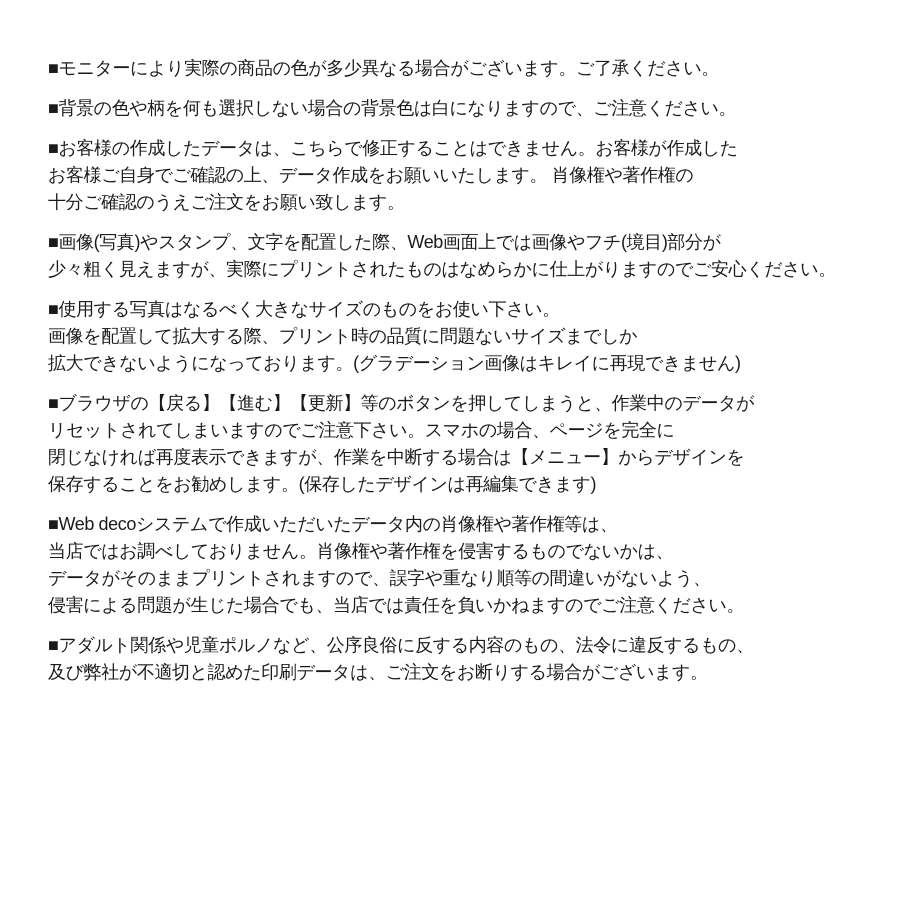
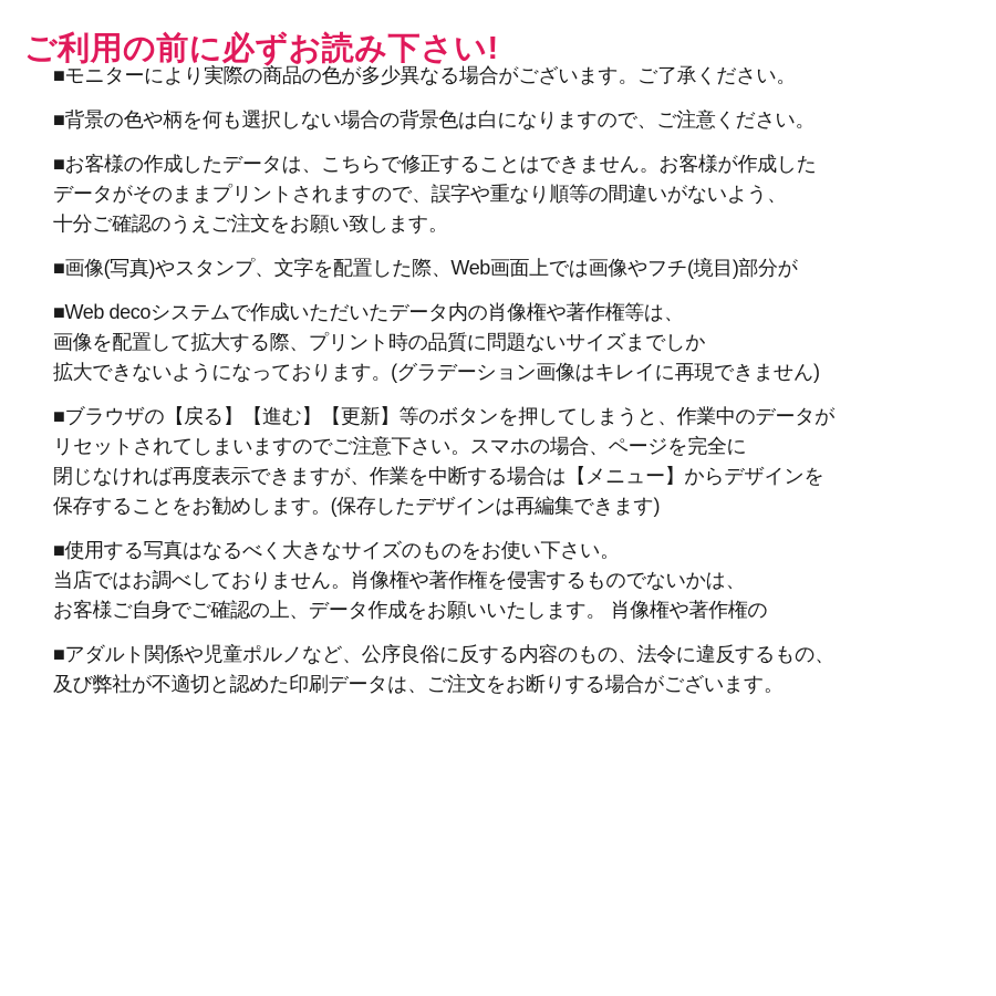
+ ご利用の前に必ずお読み下さい!
  ■モニターにより実際の商品の色が多少異なる場合がございます。ご了承ください。
  ■背景の色や柄を何も選択しない場合の背景色は白になりますので、ご注意ください。
  ■お客様の作成したデータは、こちらで修正することはできません。お客様が作成した
- お客様ご自身でご確認の上、データ作成をお願いいたします。 肖像権や著作権の
+ データがそのままプリントされますので、誤字や重なり順等の間違いがないよう、
  十分ご確認のうえご注文をお願い致します。
  ■画像(写真)やスタンプ、文字を配置した際、Web画面上では画像やフチ(境目)部分が
- 少々粗く見えますが、実際にプリントされたものはなめらかに仕上がりますのでご安心ください。
- ■使用する写真はなるべく大きなサイズのものをお使い下さい。
+ ■Web decoシステムで作成いただいたデータ内の肖像権や著作権等は、
  画像を配置して拡大する際、プリント時の品質に問題ないサイズまでしか
  拡大できないようになっております。(グラデーション画像はキレイに再現できません)
  ■ブラウザの【戻る】【進む】【更新】等のボタンを押してしまうと、作業中のデータが
  リセットされてしまいますのでご注意下さい。スマホの場合、ページを完全に
  閉じなければ再度表示できますが、作業を中断する場合は【メニュー】からデザインを
  保存することをお勧めします。(保存したデザインは再編集できます)
- ■Web decoシステムで作成いただいたデータ内の肖像権や著作権等は、
+ ■使用する写真はなるべく大きなサイズのものをお使い下さい。
  当店ではお調べしておりません。肖像権や著作権を侵害するものでないかは、
- データがそのままプリントされますので、誤字や重なり順等の間違いがないよう、
+ お客様ご自身でご確認の上、データ作成をお願いいたします。 肖像権や著作権の
- 侵害による問題が生じた場合でも、当店では責任を負いかねますのでご注意ください。
  ■アダルト関係や児童ポルノなど、公序良俗に反する内容のもの、法令に違反するもの、
  及び弊社が不適切と認めた印刷データは、ご注文をお断りする場合がございます。
